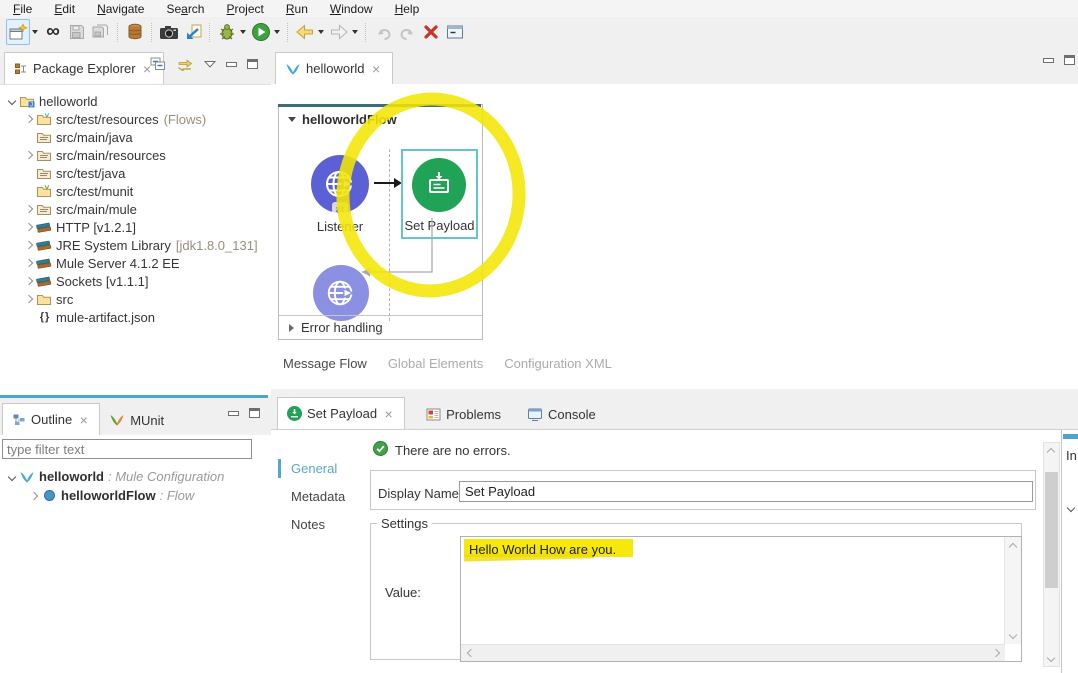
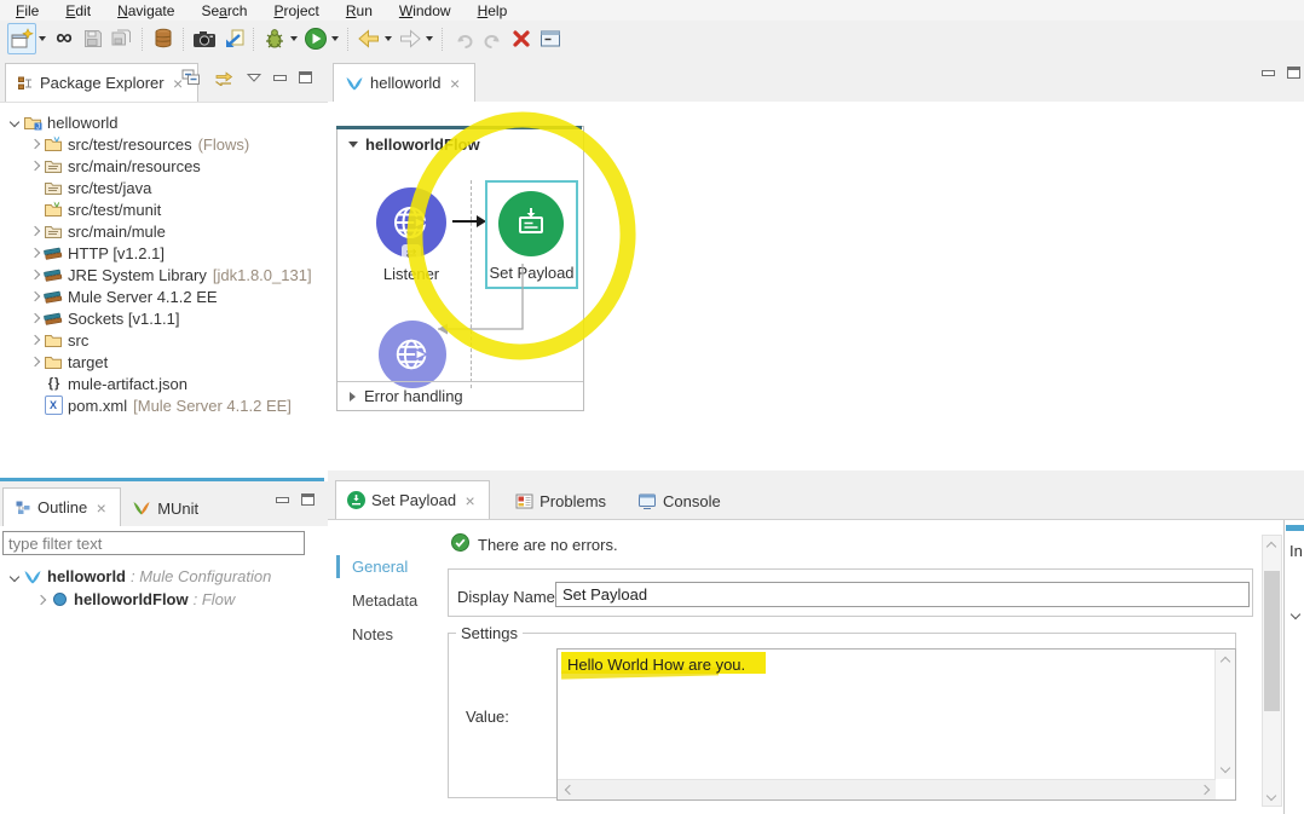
  File
  Edit
  Navigate
  Search
  Project
  Run
  Window
  Help
  ∞
  Package Explorer
  helloworld
  src/test/resources
  (Flows)
- src/main/java
  src/main/resources
  src/test/java
  src/test/munit
  src/main/mule
  HTTP [v1.2.1]
  JRE System Library
  [jdk1.8.0_131]
  Mule Server 4.1.2 EE
  Sockets [v1.1.1]
  src
+ target
  mule-artifact.json
+ pom.xml
+ [Mule Server 4.1.2 EE]
  helloworld
  helloworldFlow
  Listener
  Setayload
  Error handling
- Message Flow
- Global Elements
- Configuration XML
  Outline
  MUnit
  type filter text
  helloworld
  : Mule Configuration
  helloworldFlow
  : Flow
  Set Payload
  Problems
  Console
  There are no errors.
  General
  Metadata
  Notes
  Display Name
  Set Payload
  Settings
  Value:
  Hello World How are you.
  In
